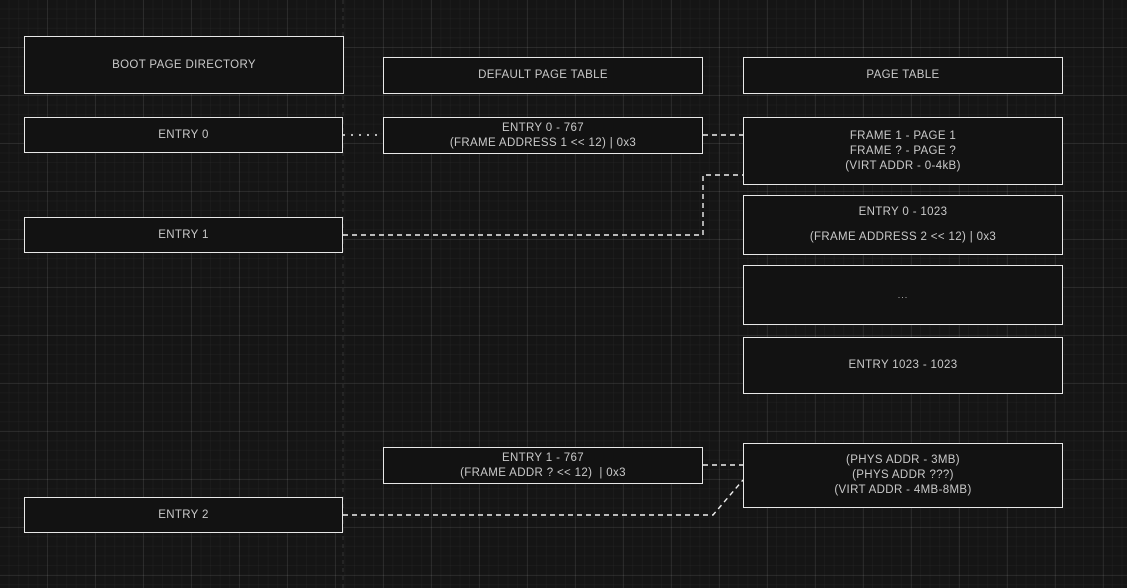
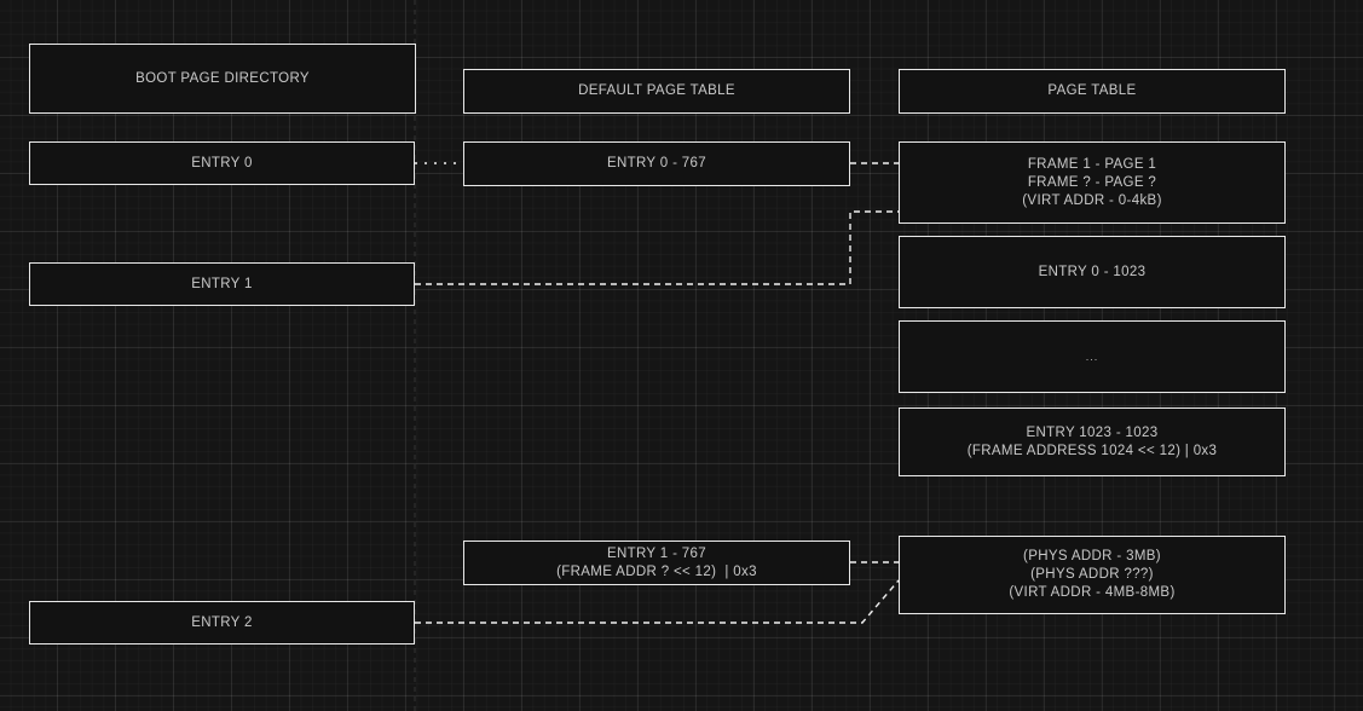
  BOOT PAGE DIRECTORY
  ENTRY 0
  ENTRY 1
  ENTRY 2
  DEFAULT PAGE TABLE
  ENTRY 0 - 767
- (FRAME ADDRESS 1 << 12) | 0x3
  ENTRY 1 - 767
  (FRAME ADDR ? << 12) | 0x3
  PAGE TABLE
  FRAME 1 - PAGE 1
  FRAME ? - PAGE ?
  (VIRT ADDR - 0-4kB)
  ENTRY 0 - 1023
- (FRAME ADDRESS 2 << 12) | 0x3
  ...
  ENTRY 1023 - 1023
+ (FRAME ADDRESS 1024 << 12) | 0x3
  (PHYS ADDR - 3MB)
  (PHYS ADDR ???)
  (VIRT ADDR - 4MB-8MB)
